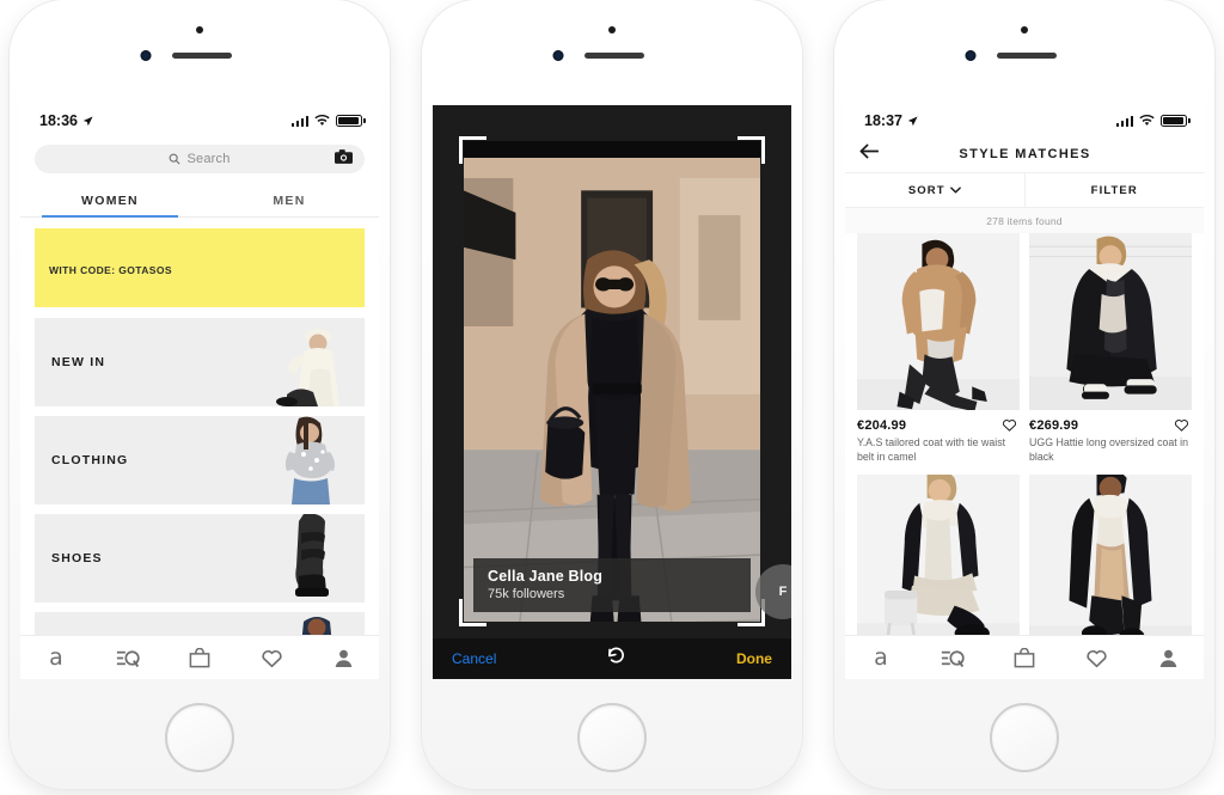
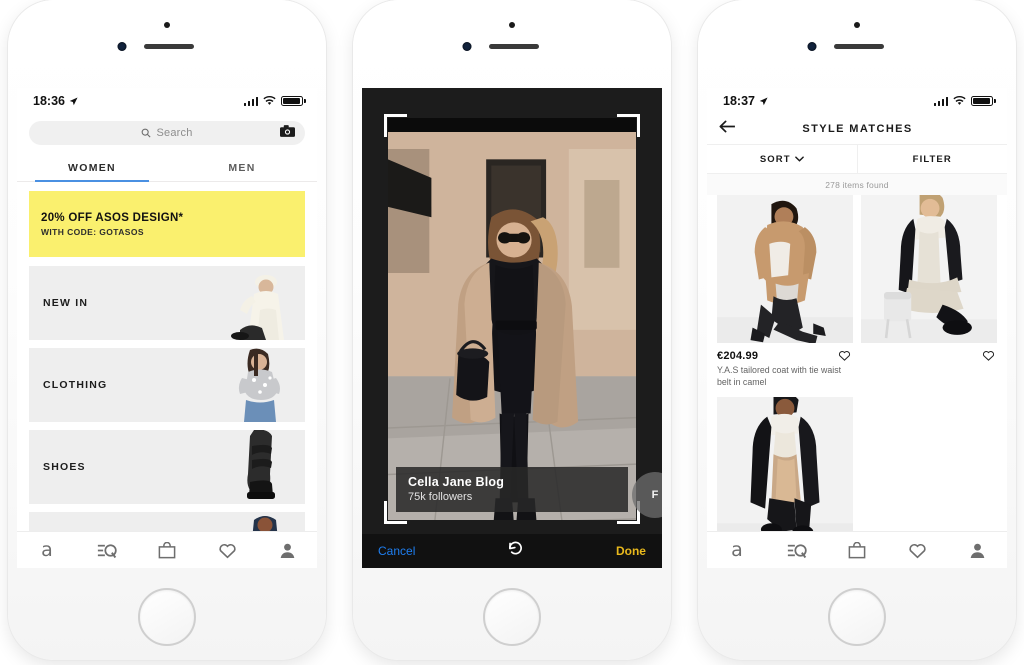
  18:36
  Search
  WOMEN
  MEN
+ 20% OFF ASOS DESIGN*
  WITH CODE: GOTASOS
  NEW IN
  CLOTHING
  SHOES
  a
  F
  Cella Jane Blog
  75k followers
  Cancel
  Done
  18:37
  STYLE MATCHES
  SORT
  FILTER
  278 items found
  €204.99
  Y.A.S tailored coat with tie waist belt in camel
- €269.99
- UGG Hattie long oversized coat in black
  a
